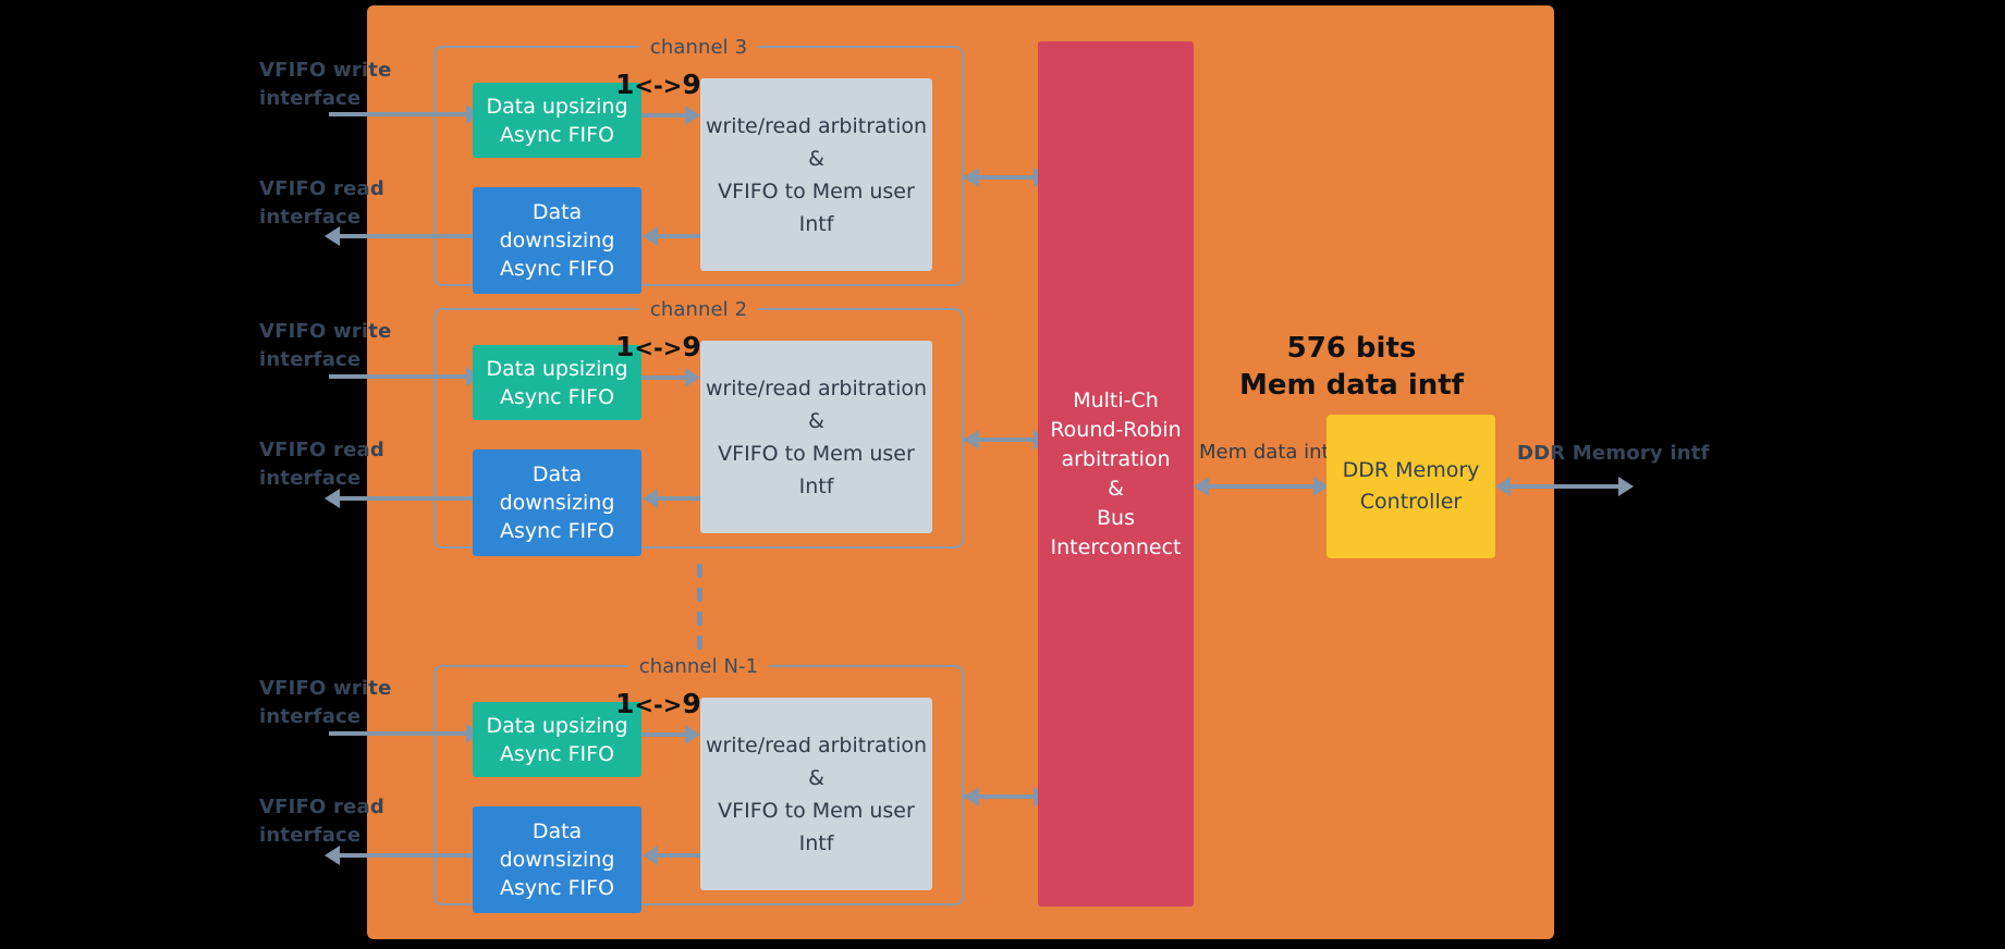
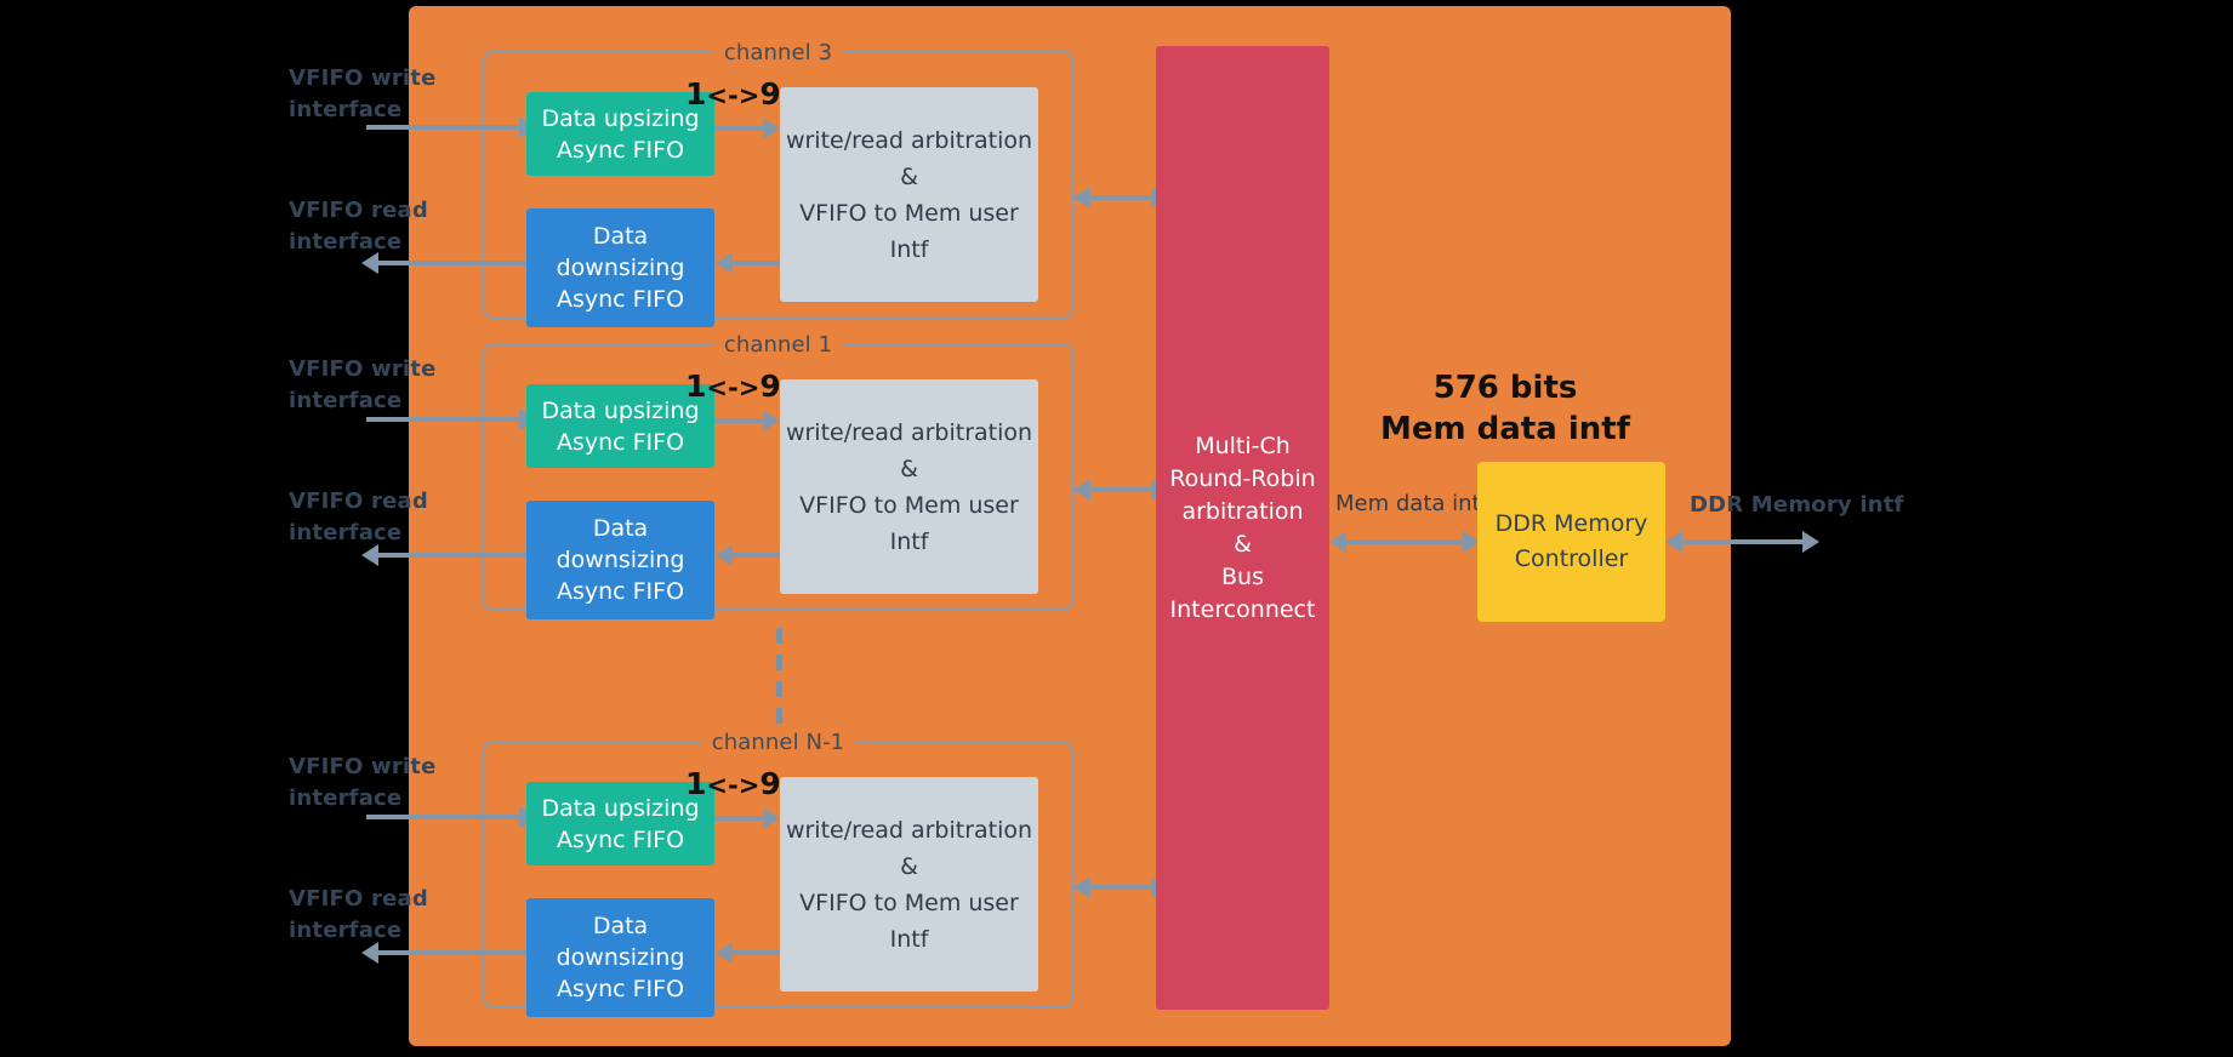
  channel 3
  VFIFO write
  interface
  VFIFO read
  interface
  Data upsizing
  Async FIFO
  Data
  downsizing
  Async FIFO
  1<->9
  write/read arbitration
  &
  VFIFO to Mem user Intf
- channel 2
+ channel 1
  VFIFO write
  interface
  VFIFO read
  interface
  Data upsizing
  Async FIFO
  Data
  downsizing
  Async FIFO
  1<->9
  write/read arbitration
  &
  VFIFO to Mem user Intf
  channel N-1
  VFIFO write
  interface
  VFIFO read
  interface
  Data upsizing
  Async FIFO
  Data
  downsizing
  Async FIFO
  1<->9
  write/read arbitration
  &
  VFIFO to Mem user Intf
  Multi-Ch
  Round-Robin
  arbitration
  &
  Bus
  Interconnect
  576 bits
  Mem data intf
  Mem data in
  DDR Memory
  Controller
  DDR Memory intf
